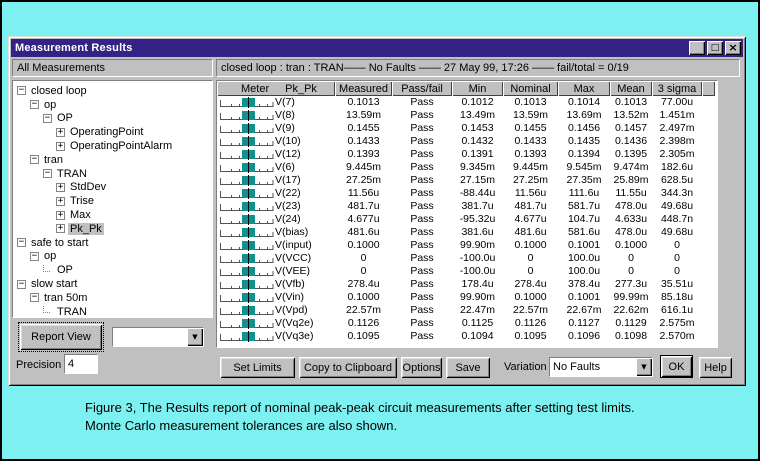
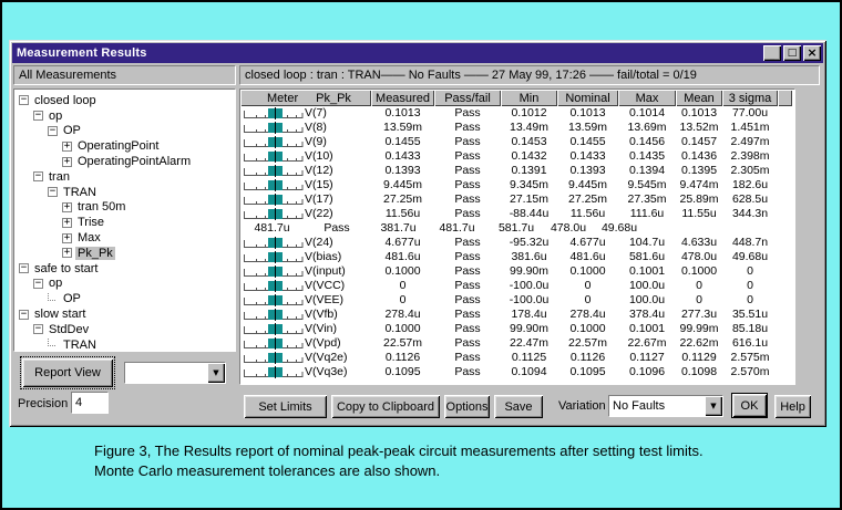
  Measurement Results
  _
  □
  ×
  All Measurements
  closed loop : tran : TRAN—— No Faults —— 27 May 99, 17:26 —— fail/total = 0/19
  −
  closed loop
  −
  op
  −
  OP
  +
  OperatingPoint
  +
  OperatingPointAlarm
  −
  tran
  −
  TRAN
  +
- StdDev
+ tran 50m
  +
  Trise
  +
  Max
  +
  Pk_Pk
  −
  safe to start
  −
  op
  OP
  −
  slow start
  −
- tran 50m
+ StdDev
  TRAN
  Report View
  ▼
  Precision
  4
  Meter
  Pk_Pk
  Measured
  Pass/fail
  Min
  Nominal
  Max
  Mean
  3 sigma
  V(7)
  0.1013
  Pass
  0.1012
  0.1013
  0.1014
  0.1013
  77.00u
  V(8)
  13.59m
  Pass
  13.49m
  13.59m
  13.69m
  13.52m
  1.451m
  V(9)
  0.1455
  Pass
  0.1453
  0.1455
  0.1456
  0.1457
  2.497m
  V(10)
  0.1433
  Pass
  0.1432
  0.1433
  0.1435
  0.1436
  2.398m
  V(12)
  0.1393
  Pass
  0.1391
  0.1393
  0.1394
  0.1395
  2.305m
- V(6)
+ V(15)
  9.445m
  Pass
  9.345m
  9.445m
  9.545m
  9.474m
  182.6u
  V(17)
  27.25m
  Pass
  27.15m
  27.25m
  27.35m
  25.89m
  628.5u
  V(22)
  11.56u
  Pass
  -88.44u
  11.56u
  111.6u
  11.55u
  344.3n
- V(23)
  481.7u
  Pass
  381.7u
  481.7u
  581.7u
  478.0u
  49.68u
  V(24)
  4.677u
  Pass
  -95.32u
  4.677u
  104.7u
  4.633u
  448.7n
  V(bias)
  481.6u
  Pass
  381.6u
  481.6u
  581.6u
  478.0u
  49.68u
  V(input)
  0.1000
  Pass
  99.90m
  0.1000
  0.1001
  0.1000
  0
  V(VCC)
  0
  Pass
  -100.0u
  0
  100.0u
  0
  0
  V(VEE)
  0
  Pass
  -100.0u
  0
  100.0u
  0
  0
  V(Vfb)
  278.4u
  Pass
  178.4u
  278.4u
  378.4u
  277.3u
  35.51u
  V(Vin)
  0.1000
  Pass
  99.90m
  0.1000
  0.1001
  99.99m
  85.18u
  V(Vpd)
  22.57m
  Pass
  22.47m
  22.57m
  22.67m
  22.62m
  616.1u
  V(Vq2e)
  0.1126
  Pass
  0.1125
  0.1126
  0.1127
  0.1129
  2.575m
  V(Vq3e)
  0.1095
  Pass
  0.1094
  0.1095
  0.1096
  0.1098
  2.570m
  Set Limits
  Copy to Clipboard
  Options
  Save
  Variation
  No Faults
  ▼
  OK
  Help
  Figure 3, The Results report of nominal peak-peak circuit measurements after setting test limits.
  Monte Carlo measurement tolerances are also shown.
